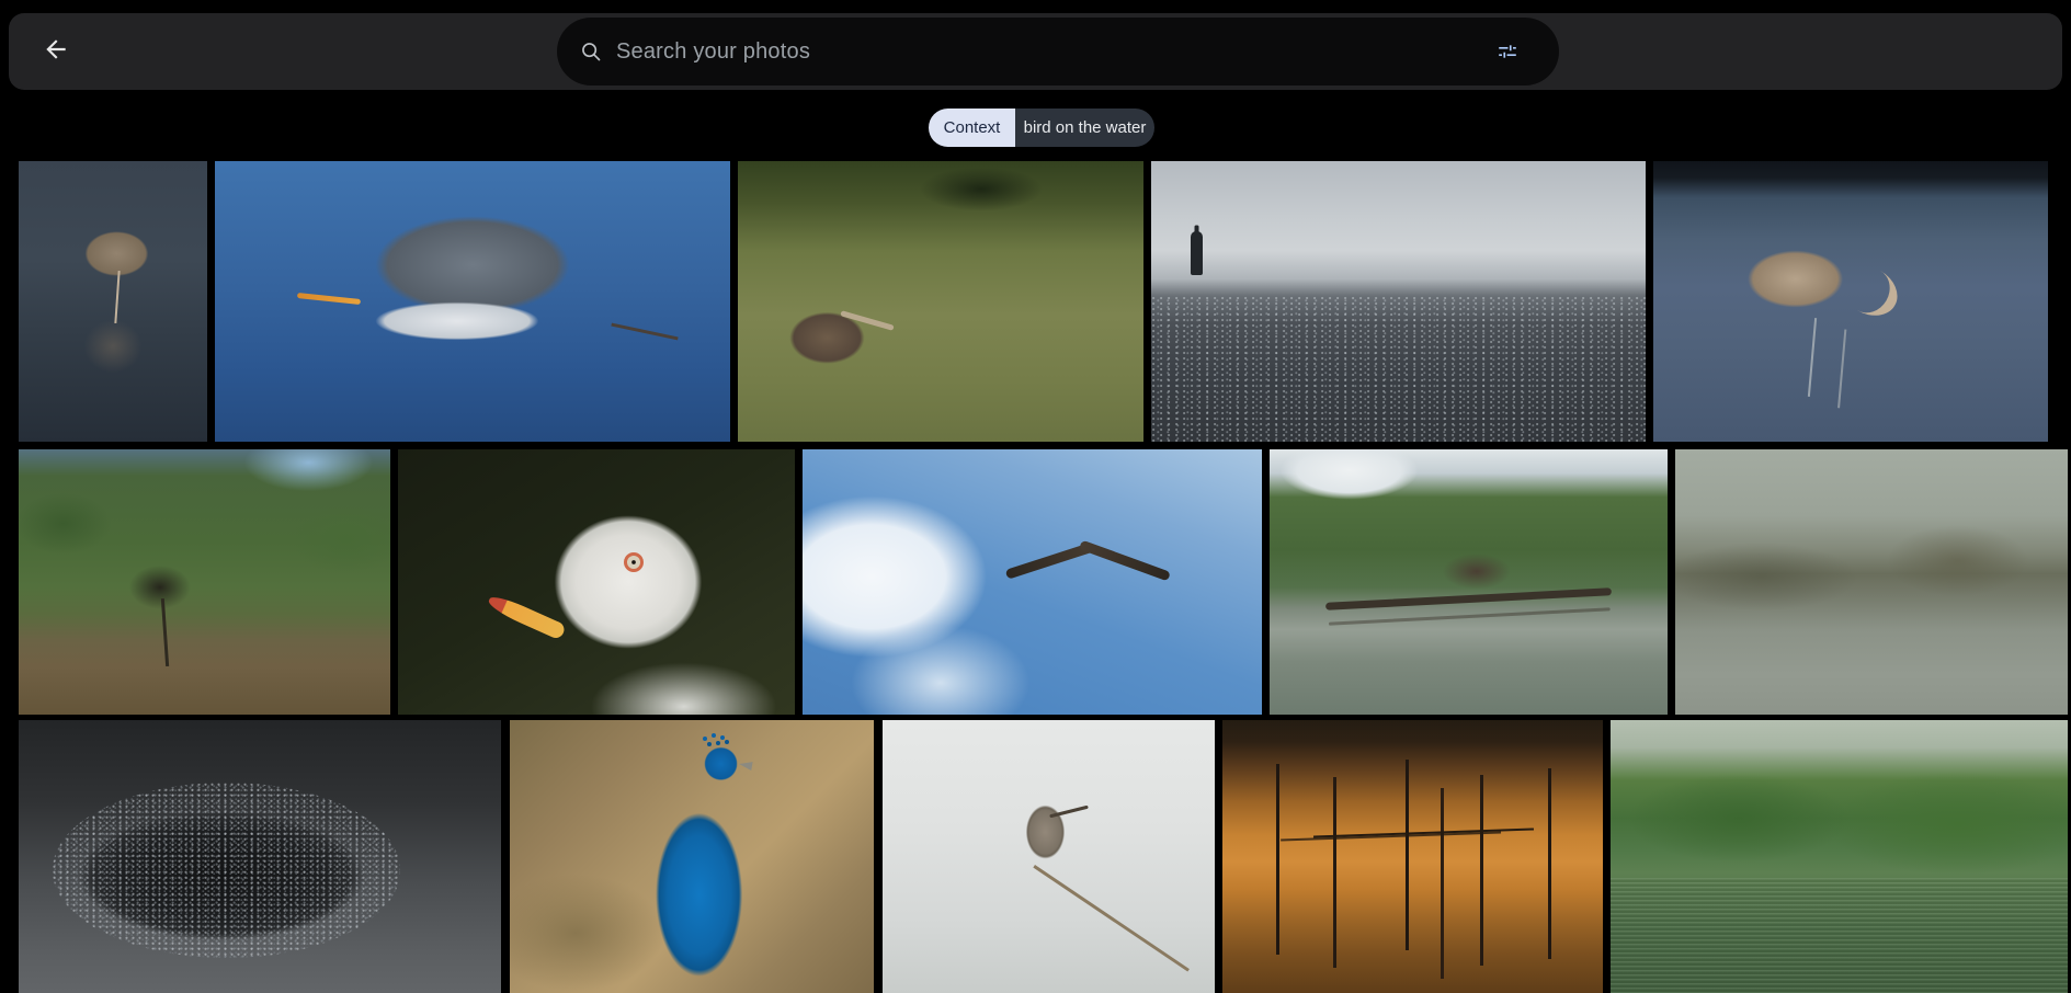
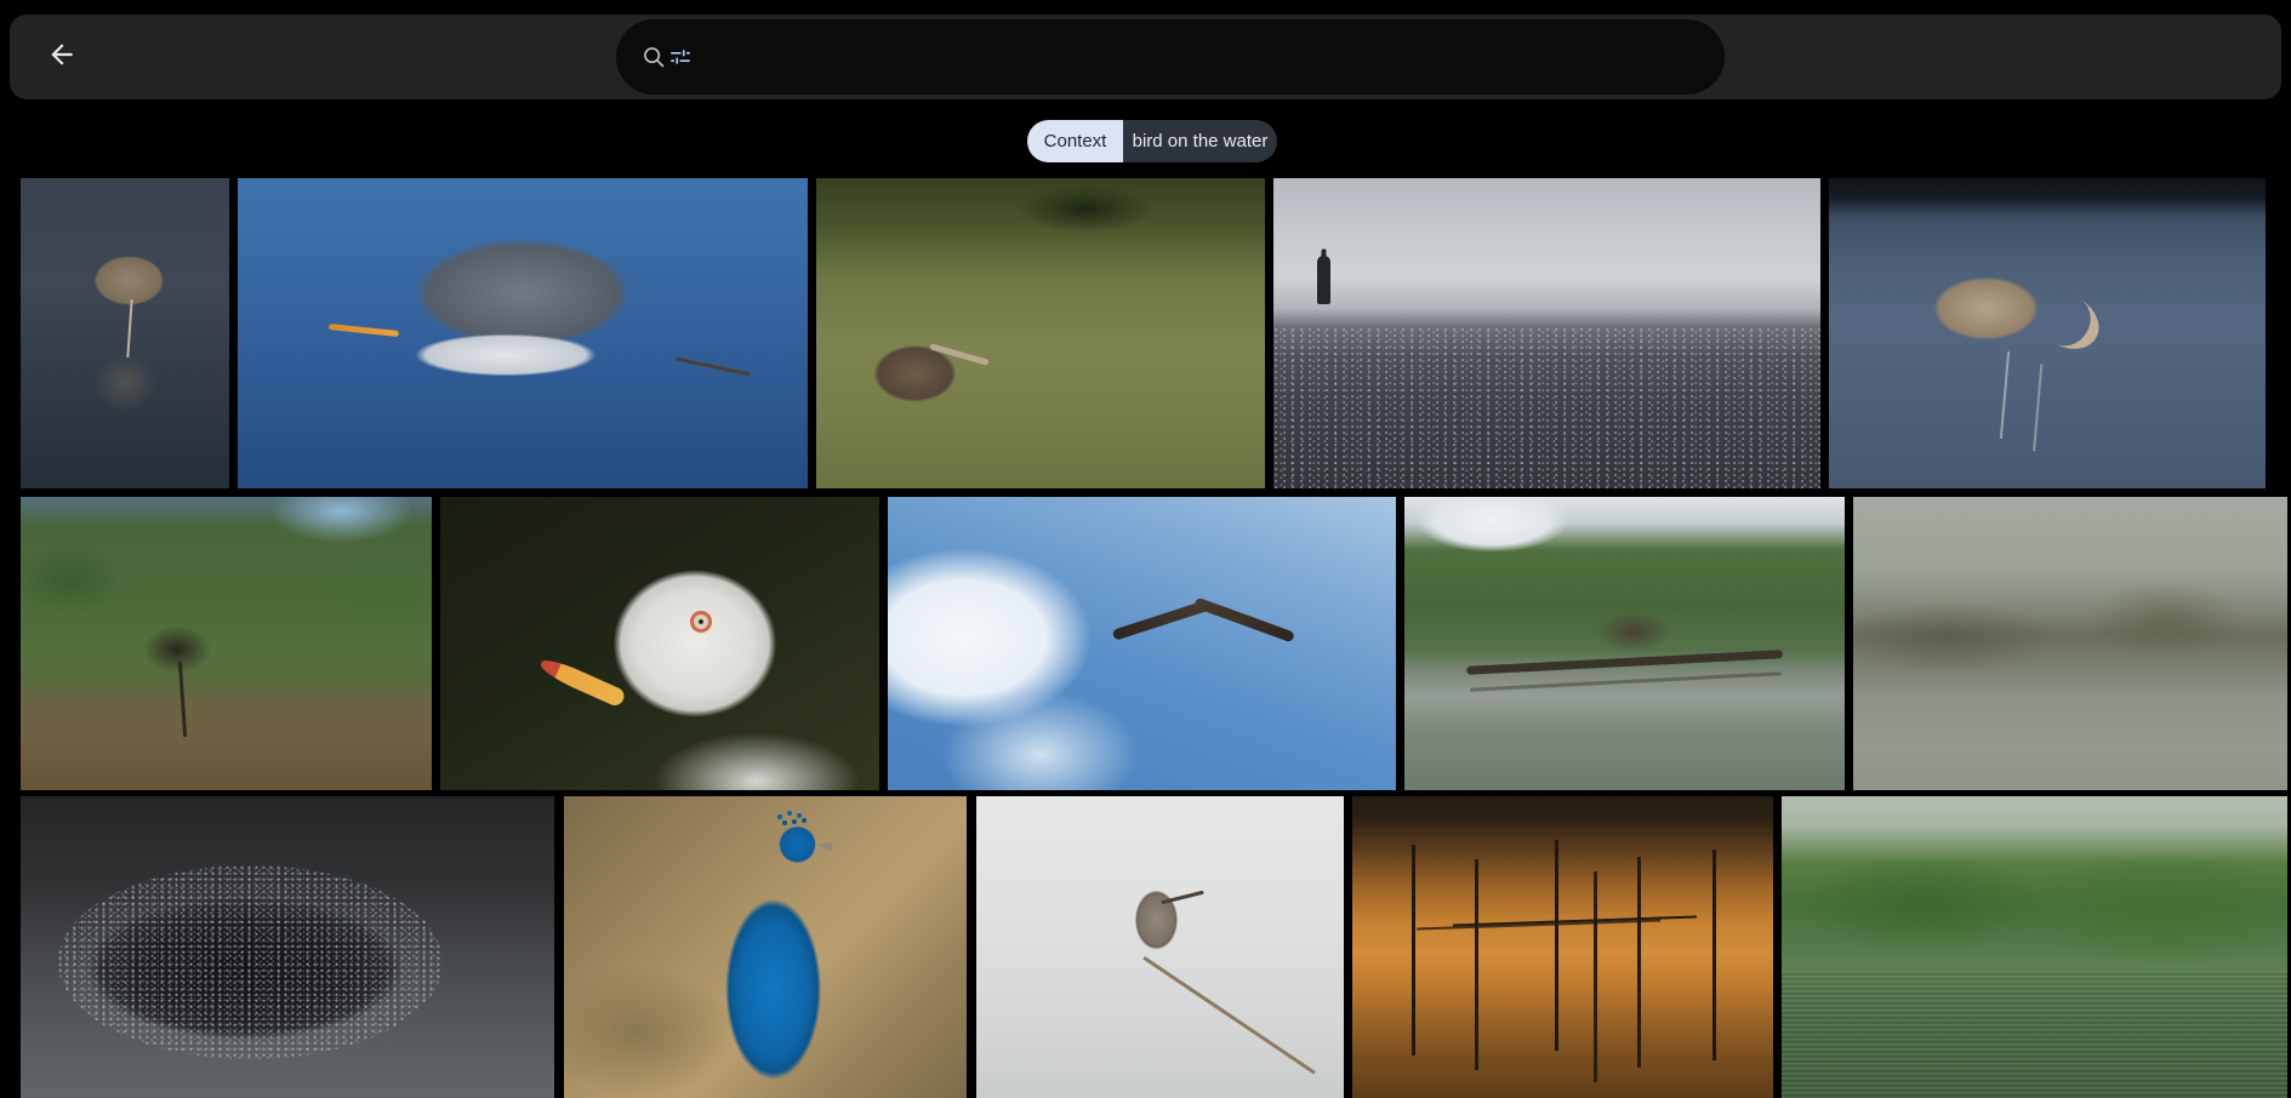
- Search your photos
  Context
  bird on the water
